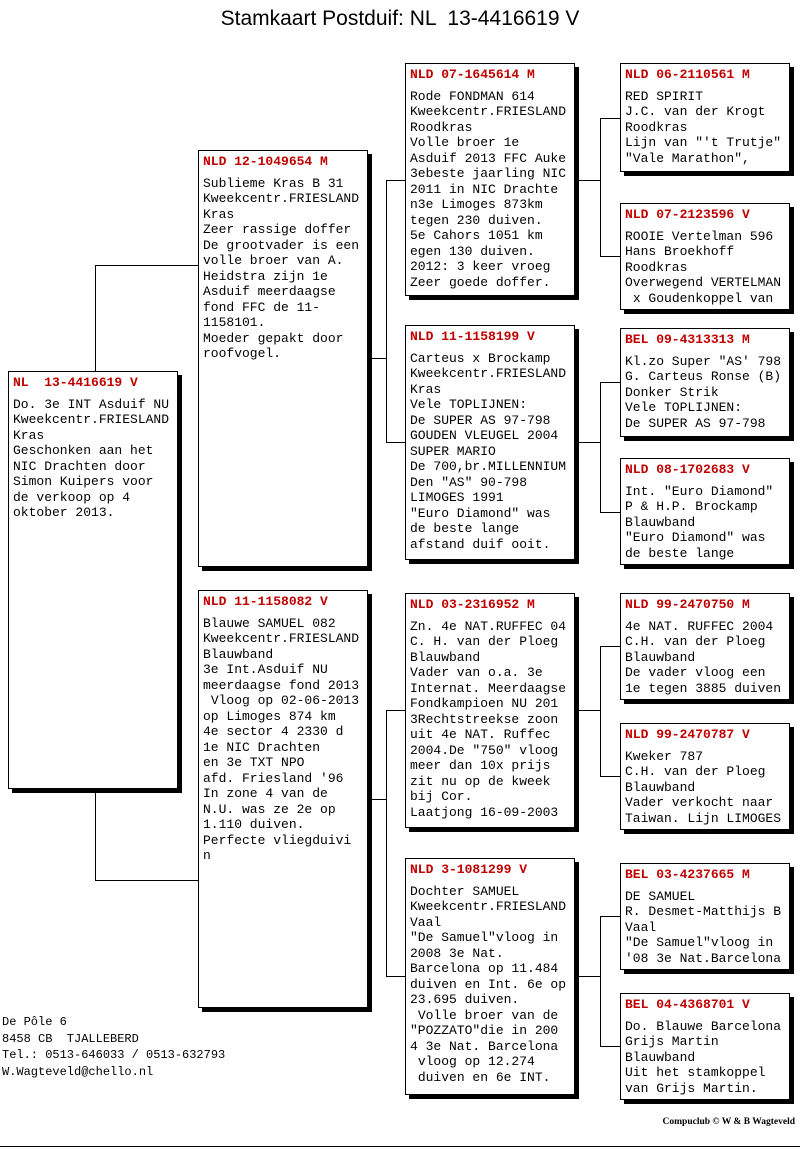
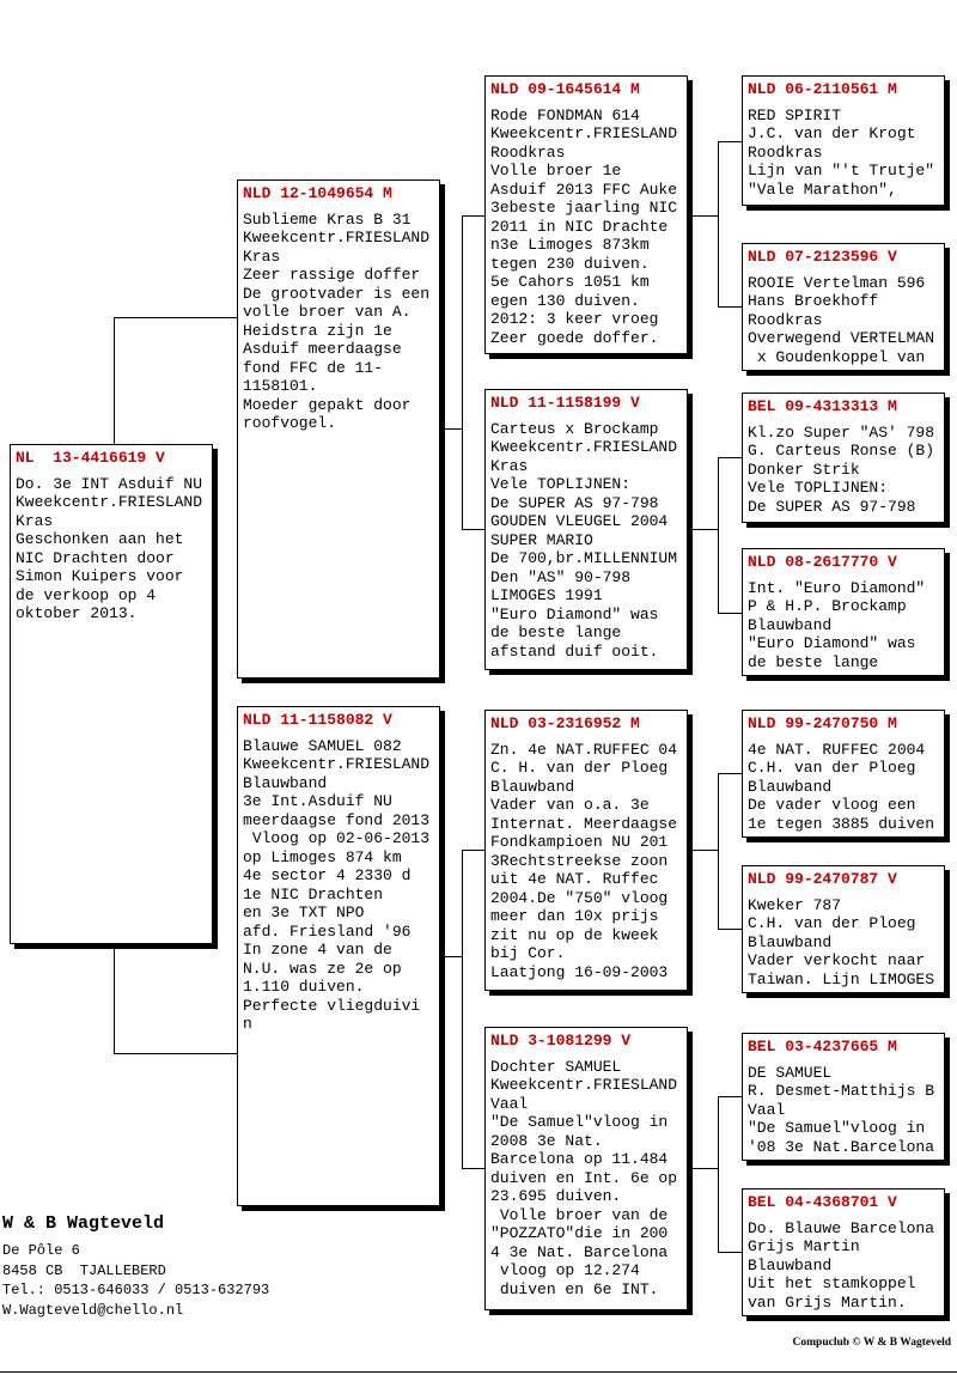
- Stamkaart Postduif: NL 13-4416619 V
  NL 13-4416619 V
  Do. 3e INT Asduif NU
  Kweekcentr.FRIESLAND
  Kras
  Geschonken aan het
  NIC Drachten door
  Simon Kuipers voor
  de verkoop op 4
  oktober 2013.
  NLD 12-1049654 M
  Sublieme Kras B 31
  Kweekcentr.FRIESLAND
  Kras
  Zeer rassige doffer
  De grootvader is een
  volle broer van A.
  Heidstra zijn 1e
  Asduif meerdaagse
  fond FFC de 11-
  1158101.
  Moeder gepakt door
  roofvogel.
  NLD 11-1158082 V
  Blauwe SAMUEL 082
  Kweekcentr.FRIESLAND
  Blauwband
  3e Int.Asduif NU
  meerdaagse fond 2013
  Vloog op 02-06-2013
  op Limoges 874 km
  4e sector 4 2330 d
  1e NIC Drachten
  en 3e TXT NPO
  afd. Friesland '96
  In zone 4 van de
  N.U. was ze 2e op
  1.110 duiven.
  Perfecte vliegduivi
  n
- NLD 07-1645614 M
+ NLD 09-1645614 M
  Rode FONDMAN 614
  Kweekcentr.FRIESLAND
  Roodkras
  Volle broer 1e
  Asduif 2013 FFC Auke
  3ebeste jaarling NIC
  2011 in NIC Drachte
  n3e Limoges 873km
  tegen 230 duiven.
  5e Cahors 1051 km
  egen 130 duiven.
  2012: 3 keer vroeg
  Zeer goede doffer.
  NLD 11-1158199 V
  Carteus x Brockamp
  Kweekcentr.FRIESLAND
  Kras
  Vele TOPLIJNEN:
  De SUPER AS 97-798
  GOUDEN VLEUGEL 2004
  SUPER MARIO
  De 700,br.MILLENNIUM
  Den "AS" 90-798
  LIMOGES 1991
  "Euro Diamond" was
  de beste lange
  afstand duif ooit.
  NLD 03-2316952 M
  Zn. 4e NAT.RUFFEC 04
  C. H. van der Ploeg
  Blauwband
  Vader van o.a. 3e
  Internat. Meerdaagse
  Fondkampioen NU 201
  3Rechtstreekse zoon
  uit 4e NAT. Ruffec
  2004.De "750" vloog
  meer dan 10x prijs
  zit nu op de kweek
  bij Cor.
  Laatjong 16-09-2003
  NLD 3-1081299 V
  Dochter SAMUEL
  Kweekcentr.FRIESLAND
  Vaal
  "De Samuel"vloog in
  2008 3e Nat.
  Barcelona op 11.484
  duiven en Int. 6e op
  23.695 duiven.
  Volle broer van de
  "POZZATO"die in 200
  4 3e Nat. Barcelona
  vloog op 12.274
  duiven en 6e INT.
  NLD 06-2110561 M
  RED SPIRIT
  J.C. van der Krogt
  Roodkras
  Lijn van "'t Trutje"
  "Vale Marathon",
  NLD 07-2123596 V
  ROOIE Vertelman 596
  Hans Broekhoff
  Roodkras
  Overwegend VERTELMAN
  x Goudenkoppel van
  BEL 09-4313313 M
  Kl.zo Super "AS' 798
  G. Carteus Ronse (B)
  Donker Strik
  Vele TOPLIJNEN:
  De SUPER AS 97-798
- NLD 08-1702683 V
+ NLD 08-2617770 V
  Int. "Euro Diamond"
  P & H.P. Brockamp
  Blauwband
  "Euro Diamond" was
  de beste lange
  NLD 99-2470750 M
  4e NAT. RUFFEC 2004
  C.H. van der Ploeg
  Blauwband
  De vader vloog een
  1e tegen 3885 duiven
  NLD 99-2470787 V
  Kweker 787
  C.H. van der Ploeg
  Blauwband
  Vader verkocht naar
  Taiwan. Lijn LIMOGES
  BEL 03-4237665 M
  DE SAMUEL
  R. Desmet-Matthijs B
  Vaal
  "De Samuel"vloog in
  '08 3e Nat.Barcelona
  BEL 04-4368701 V
  Do. Blauwe Barcelona
  Grijs Martin
  Blauwband
  Uit het stamkoppel
  van Grijs Martin.
+ W & B Wagteveld
  De Pôle 6
  8458 CB TJALLEBERD
  Tel.: 0513-646033 / 0513-632793
  W.Wagteveld@chello.nl
  Compuclub © W & B Wagteveld
